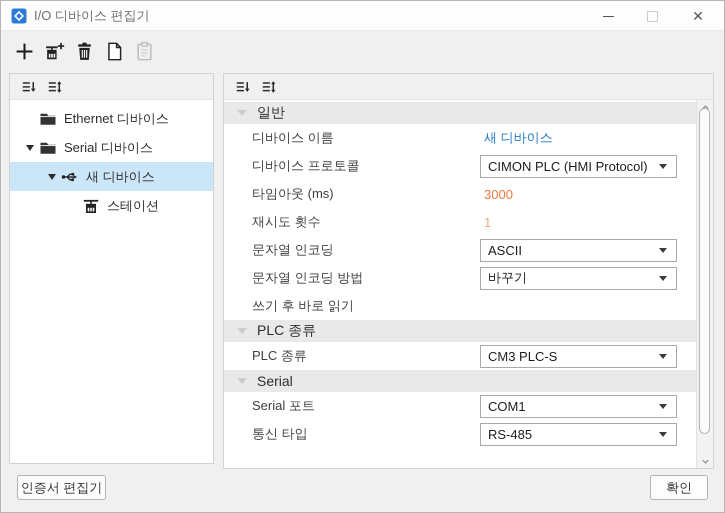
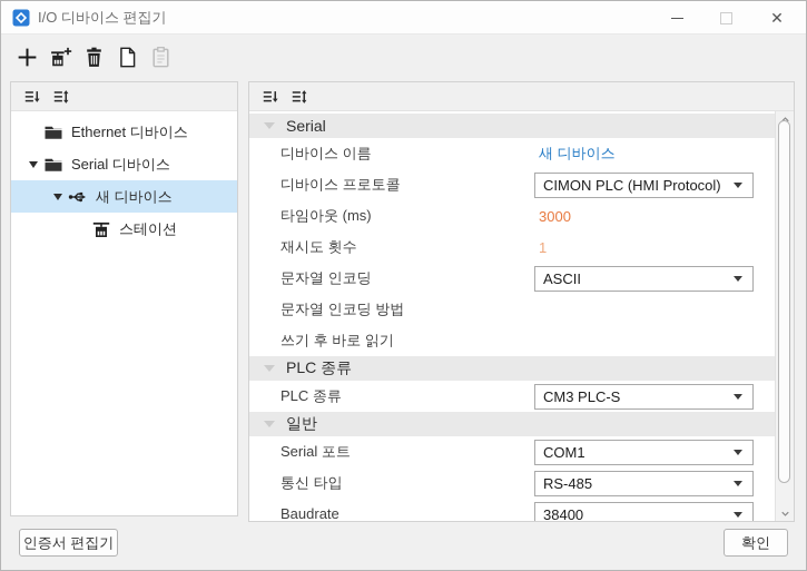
  I/O 디바이스 편집기
  ✕
  Ethernet 디바이스
  Serial 디바이스
  새 디바이스
  스테이션
- 일반
+ Serial
  디바이스 이름
  새 디바이스
  디바이스 프로토콜
  CIMON PLC (HMI Protocol)
  타임아웃 (ms)
  3000
  재시도 횟수
  1
  문자열 인코딩
  ASCII
  문자열 인코딩 방법
- 바꾸기
  쓰기 후 바로 읽기
  PLC 종류
  PLC 종류
  CM3 PLC-S
- Serial
+ 일반
  Serial 포트
  COM1
  통신 타입
  RS-485
+ Baudrate
+ 38400
  인증서 편집기
  확인
